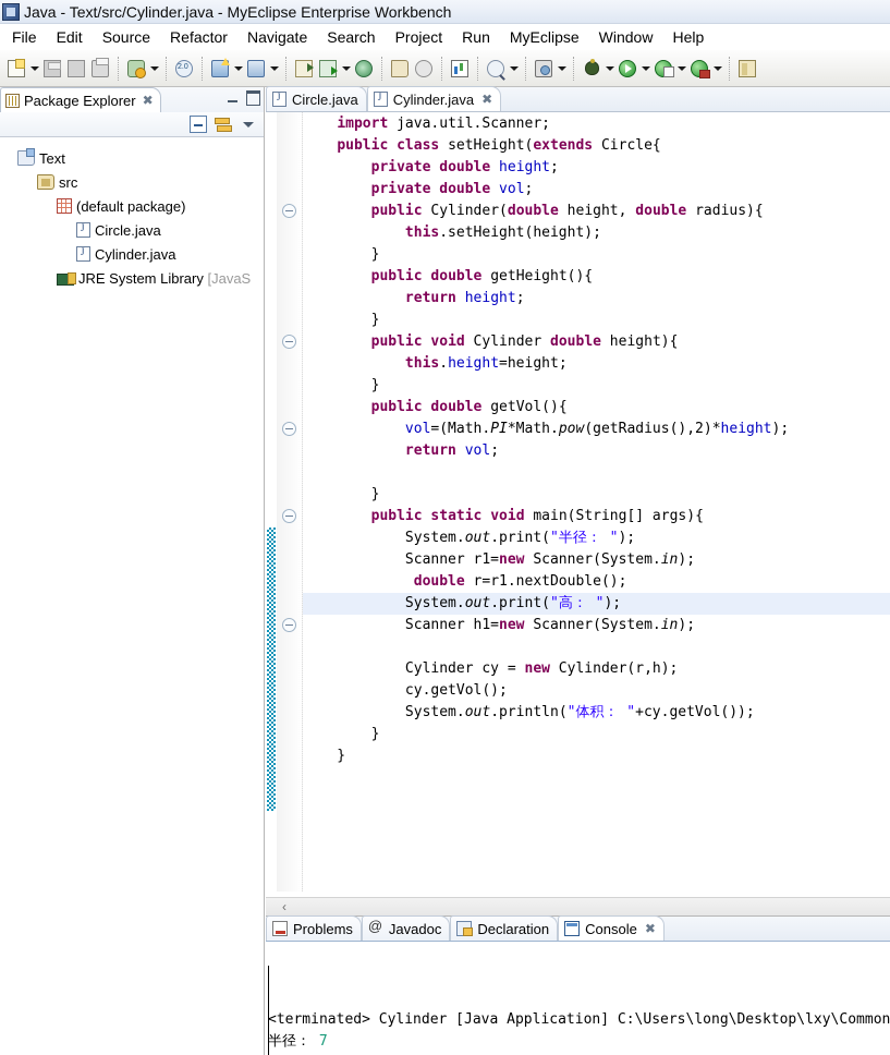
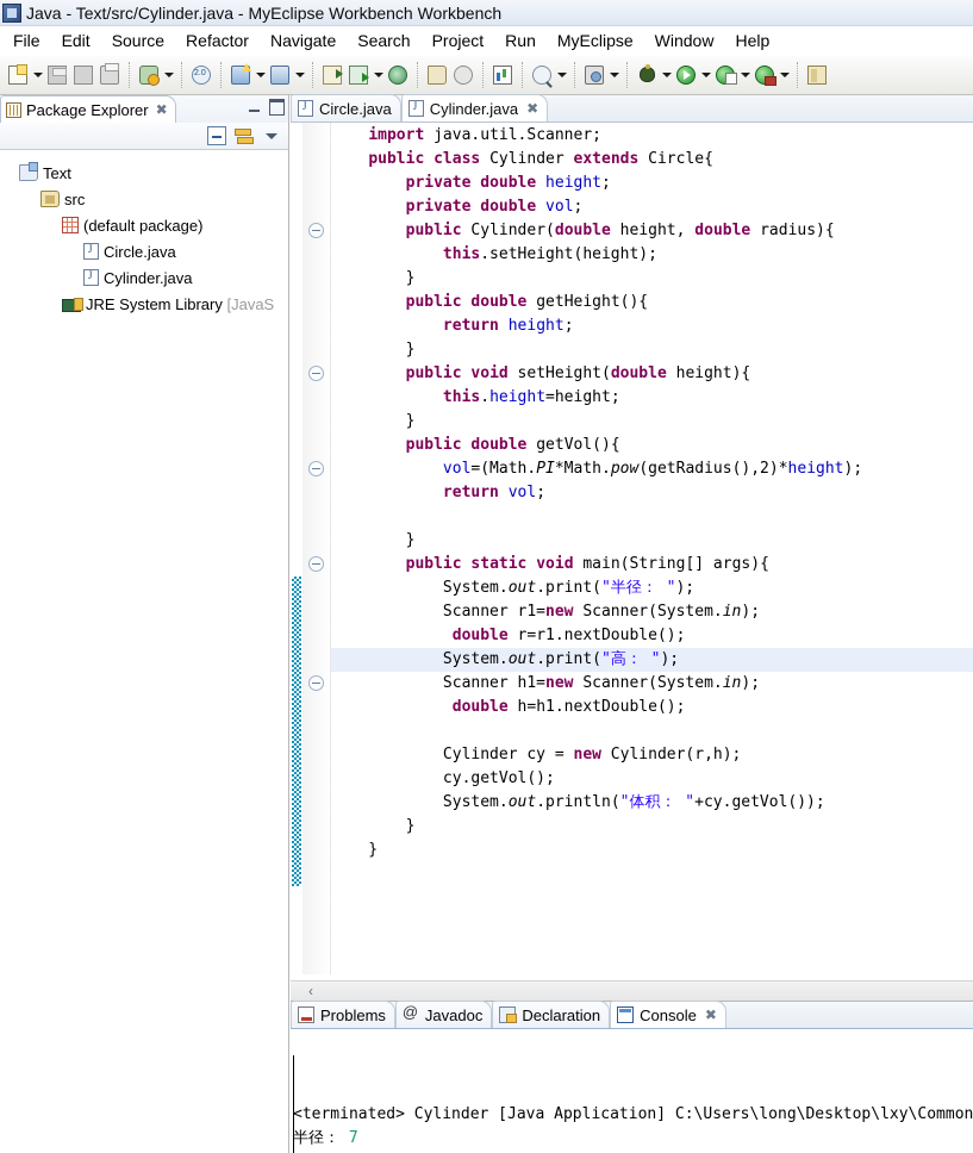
- Java - Text/src/Cylinder.java - MyEclipse Enterprise Workbench
+ Java - Text/src/Cylinder.java - MyEclipse Workbench Workbench
  File
  Edit
  Source
  Refactor
  Navigate
  Search
  Project
  Run
  MyEclipse
  Window
  Help
  Package Explorer
  ✖
  Text
  src
  (default package)
  Circle.java
  Cylinder.java
  JRE System Library [JavaS
  Circle.java
  Cylinder.java
  ✖
  import java.util.Scanner;
- public class setHeight(extends Circle{
+ public class Cylinder extends Circle{
  private double height;
  private double vol;
  public Cylinder(double height, double radius){
  this.setHeight(height);
  }
  public double getHeight(){
  return height;
  }
- public void Cylinder double height){
+ public void setHeight(double height){
  this.height=height;
  }
  public double getVol(){
  vol=(Math.PI*Math.pow(getRadius(),2)*height);
  return vol;
  }
  public static void main(String[] args){
  System.out.print("半径： ");
  Scanner r1=new Scanner(System.in);
  double r=r1.nextDouble();
  System.out.print("高： ");
  Scanner h1=new Scanner(System.in);
+ double h=h1.nextDouble();
  Cylinder cy = new Cylinder(r,h);
  cy.getVol();
  System.out.println("体积： "+cy.getVol());
  }
  }
  ‹
  Problems
  Javadoc
  Declaration
  Console
  ✖
  <terminated> Cylinder [Java Application] C:\Users\long\Desktop\lxy\Common
  半径： 7
